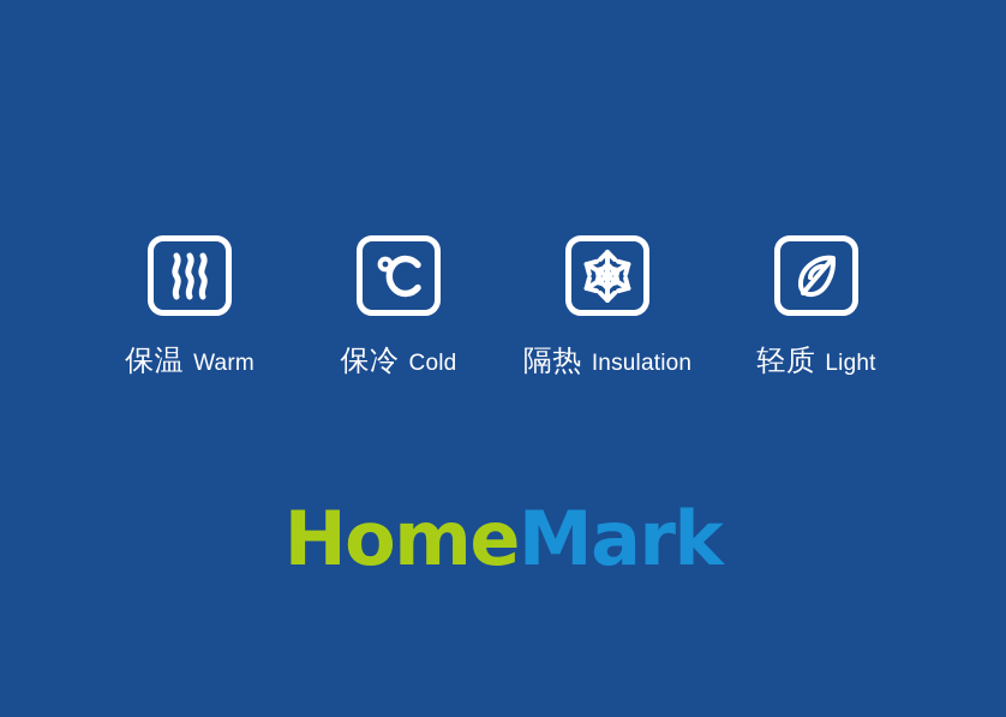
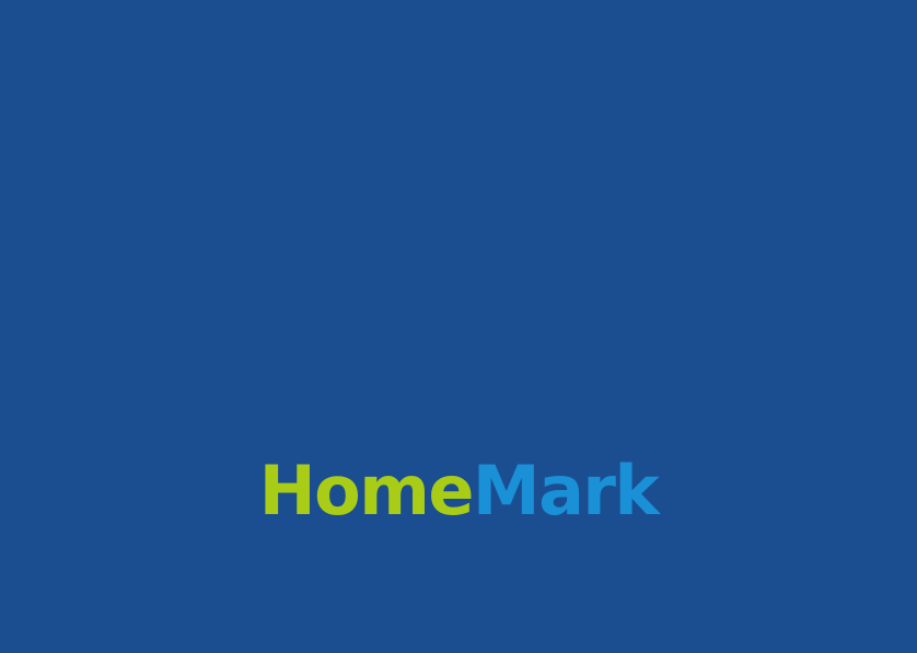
- 保温
- Warm
- 保冷
- Cold
- 隔热
- Insulation
- 轻质
- Light
  HomeMark
